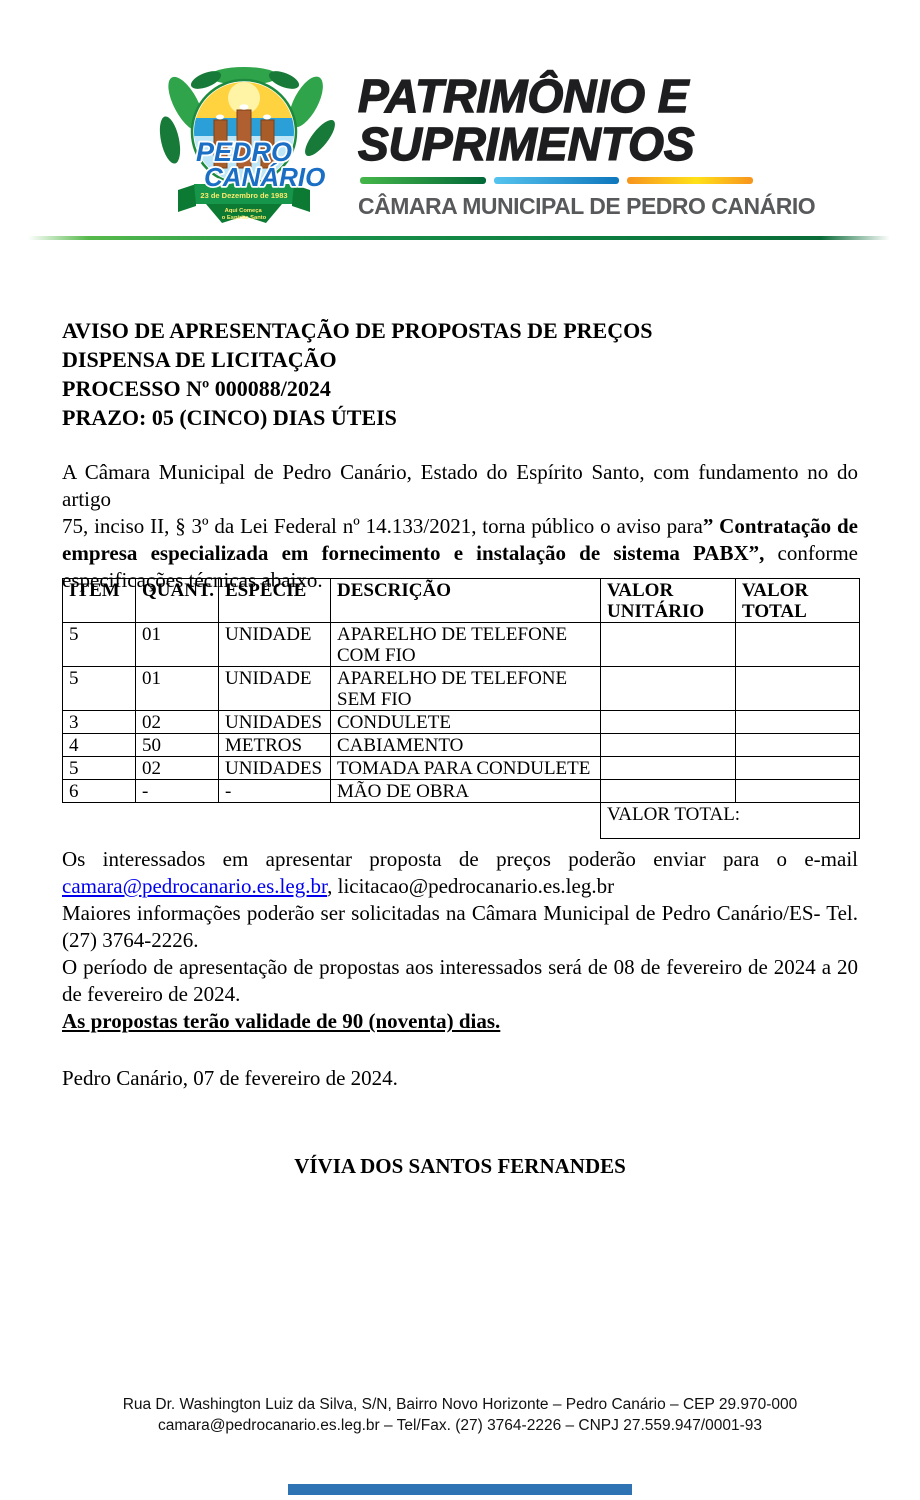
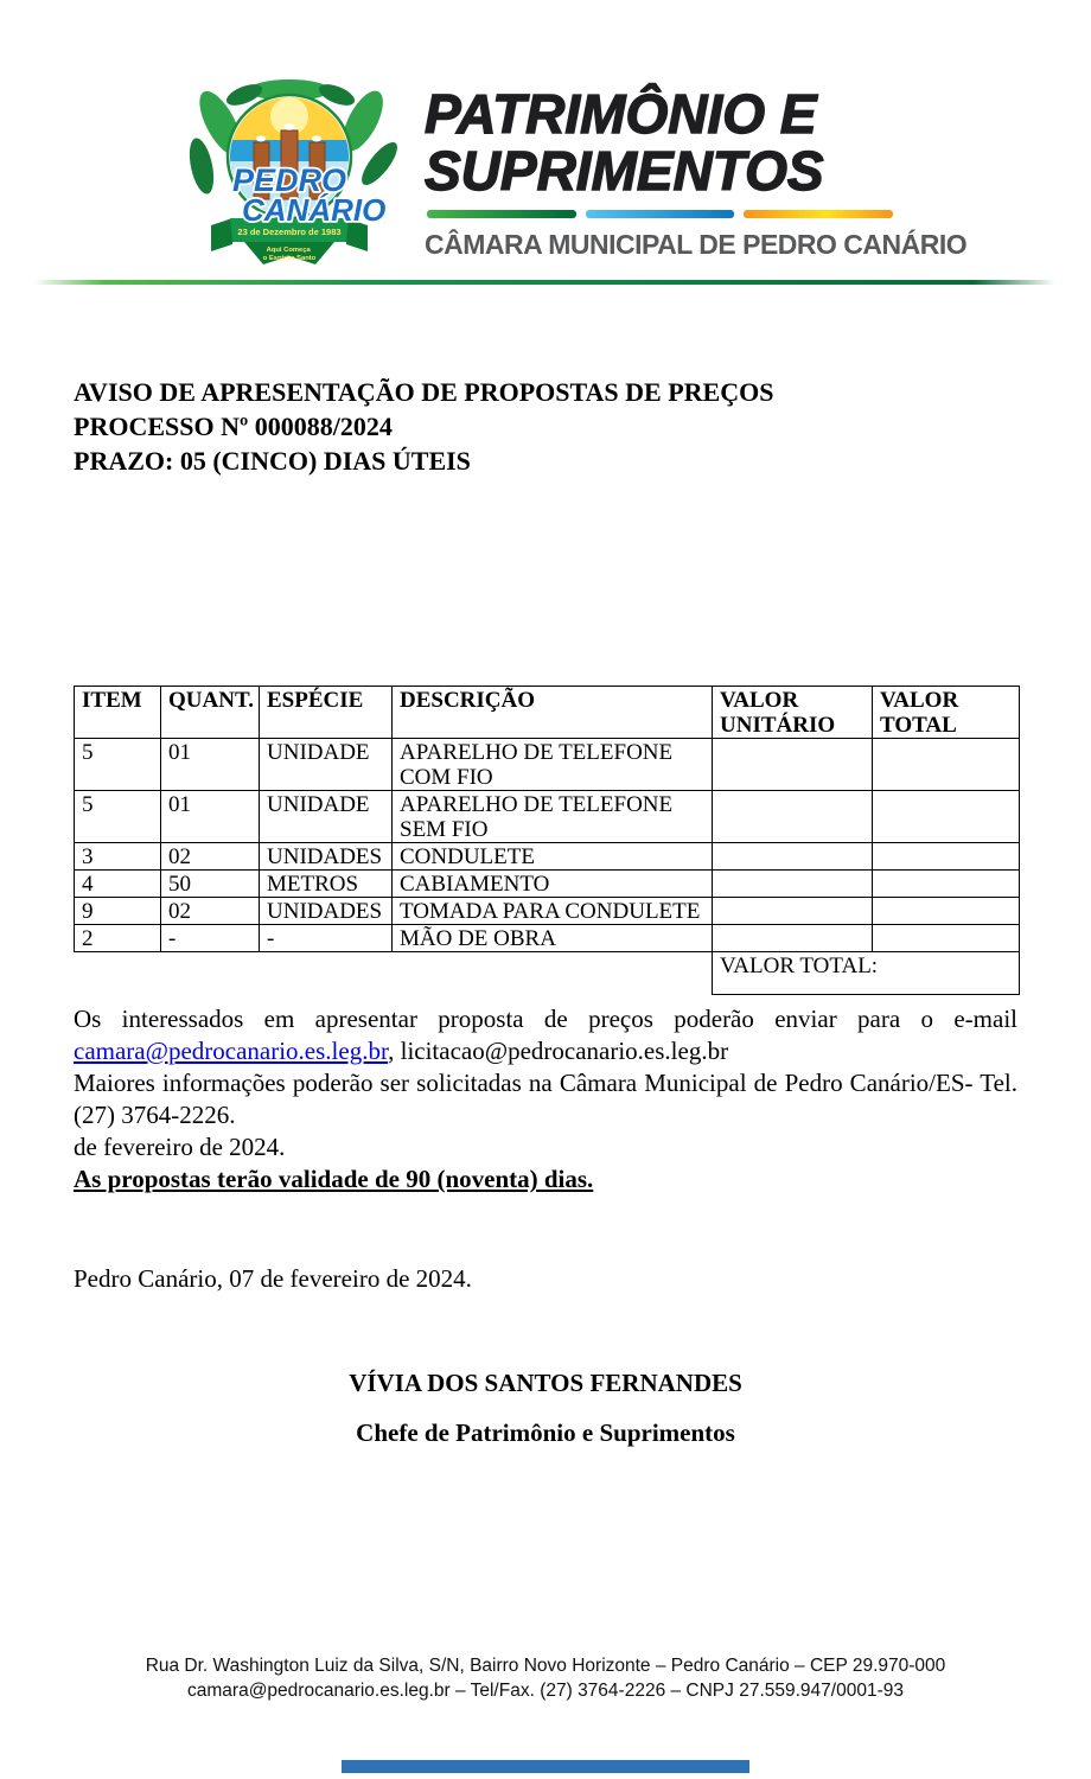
  23 de Dezembro de 1983
  PEDRO
  CANÁRIO
  PATRIMÔNIO E
  SUPRIMENTOS
  CÂMARA MUNICIPAL DE PEDRO CANÁRIO
  AVISO DE APRESENTAÇÃO DE PROPOSTAS DE PREÇOS
- DISPENSA DE LICITAÇÃO
  PROCESSO Nº 000088/2024
  PRAZO: 05 (CINCO) DIAS ÚTEIS
- A Câmara Municipal de Pedro Canário, Estado do Espírito Santo, com fundamento no do artigo
- 75, inciso II, § 3º da Lei Federal nº 14.133/2021, torna público o aviso para” Contratação de
- empresa especializada em fornecimento e instalação de sistema PABX”, conforme
- especificações técnicas abaixo.
  ITEM	QUANT.	ESPÉCIE	DESCRIÇÃO	VALOR UNITÁRIO	VALOR TOTAL
  5	01	UNIDADE	APARELHO DE TELEFONE COM FIO
  5	01	UNIDADE	APARELHO DE TELEFONE SEM FIO
  3	02	UNIDADES	CONDULETE
  4	50	METROS	CABIAMENTO
- 5	02	UNIDADES	TOMADA PARA CONDULETE
+ 9	02	UNIDADES	TOMADA PARA CONDULETE
- 6	-	-	MÃO DE OBRA
+ 2	-	-	MÃO DE OBRA
  	VALOR TOTAL:
  Os interessados em apresentar proposta de preços poderão enviar para o e-mail
  camara@pedrocanario.es.leg.br, licitacao@pedrocanario.es.leg.br
  Maiores informações poderão ser solicitadas na Câmara Municipal de Pedro Canário/ES- Tel.
  (27) 3764-2226.
- O período de apresentação de propostas aos interessados será de 08 de fevereiro de 2024 a 20
  de fevereiro de 2024.
  As propostas terão validade de 90 (noventa) dias.
  Pedro Canário, 07 de fevereiro de 2024.
  VÍVIA DOS SANTOS FERNANDES
+ Chefe de Patrimônio e Suprimentos
  Rua Dr. Washington Luiz da Silva, S/N, Bairro Novo Horizonte – Pedro Canário – CEP 29.970-000
  camara@pedrocanario.es.leg.br – Tel/Fax. (27) 3764-2226 – CNPJ 27.559.947/0001-93
